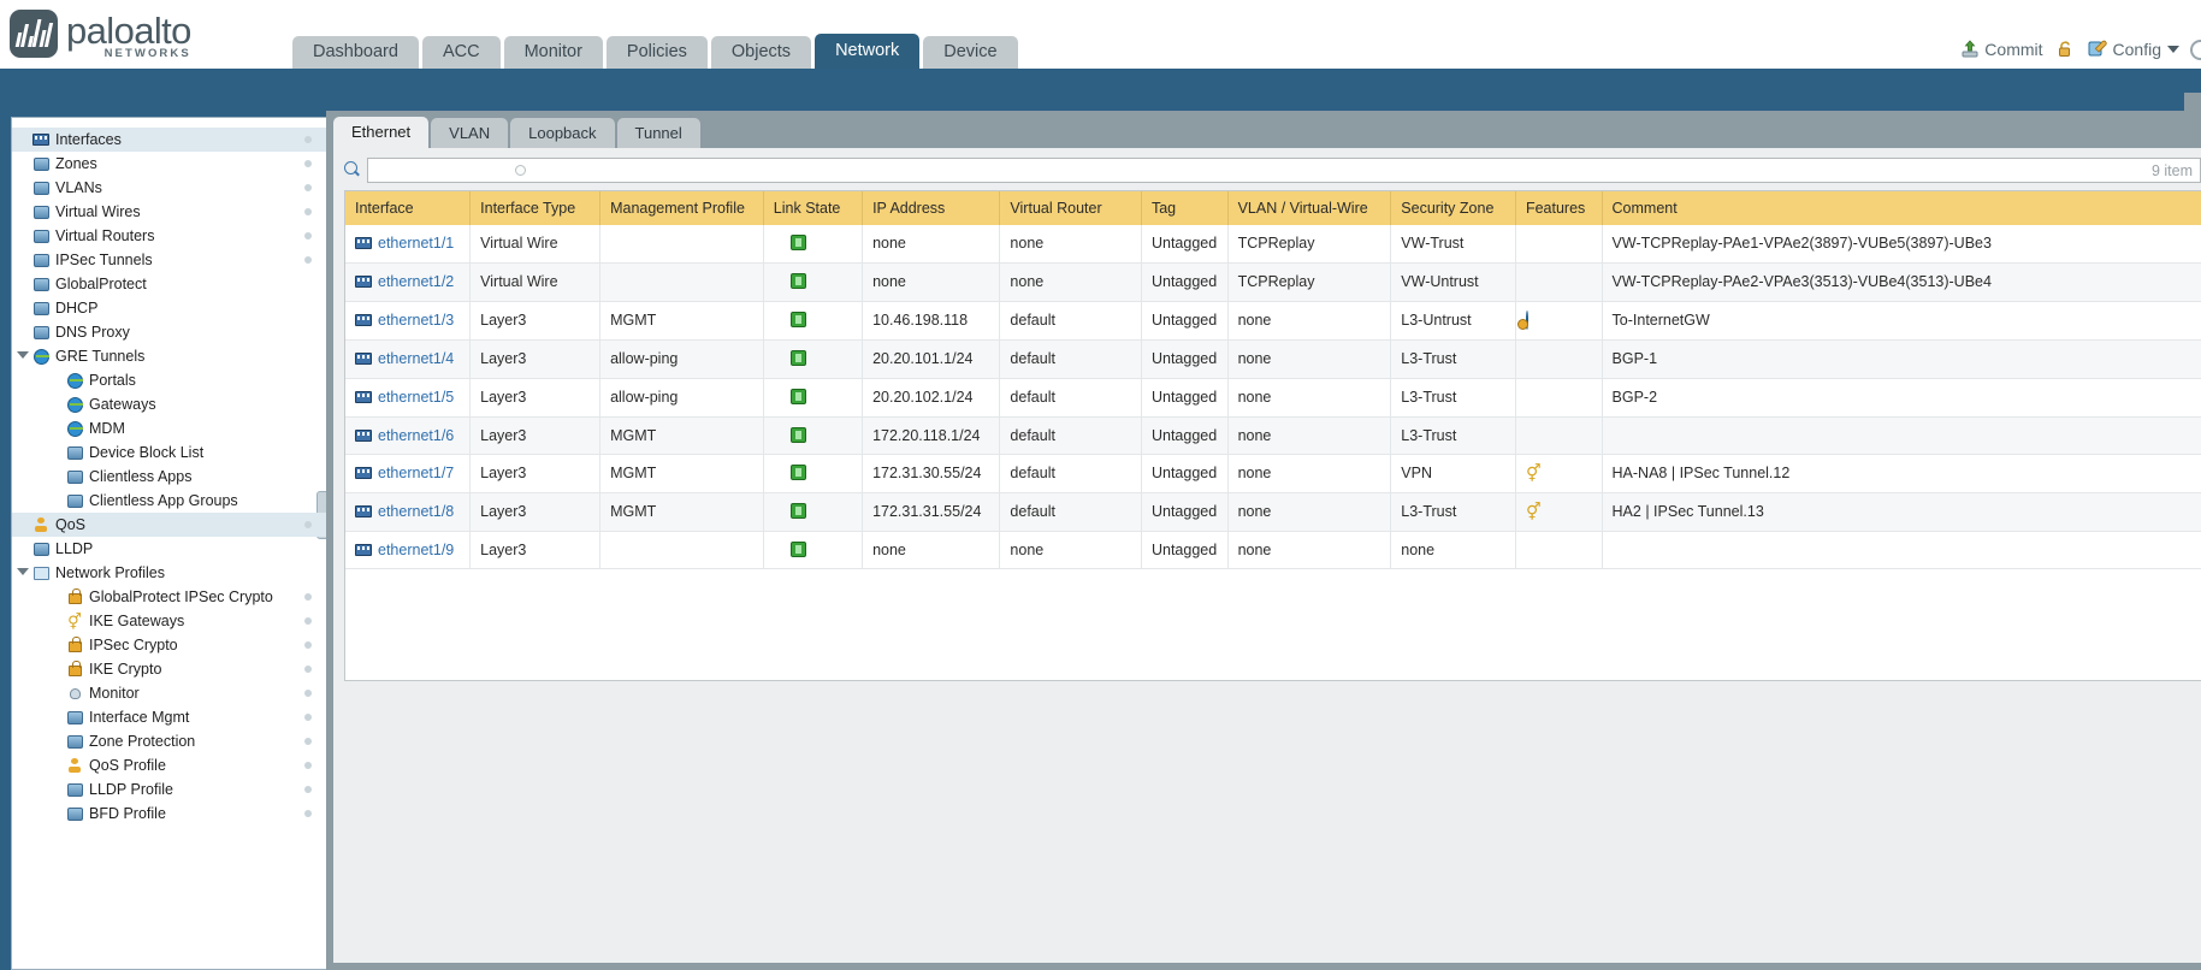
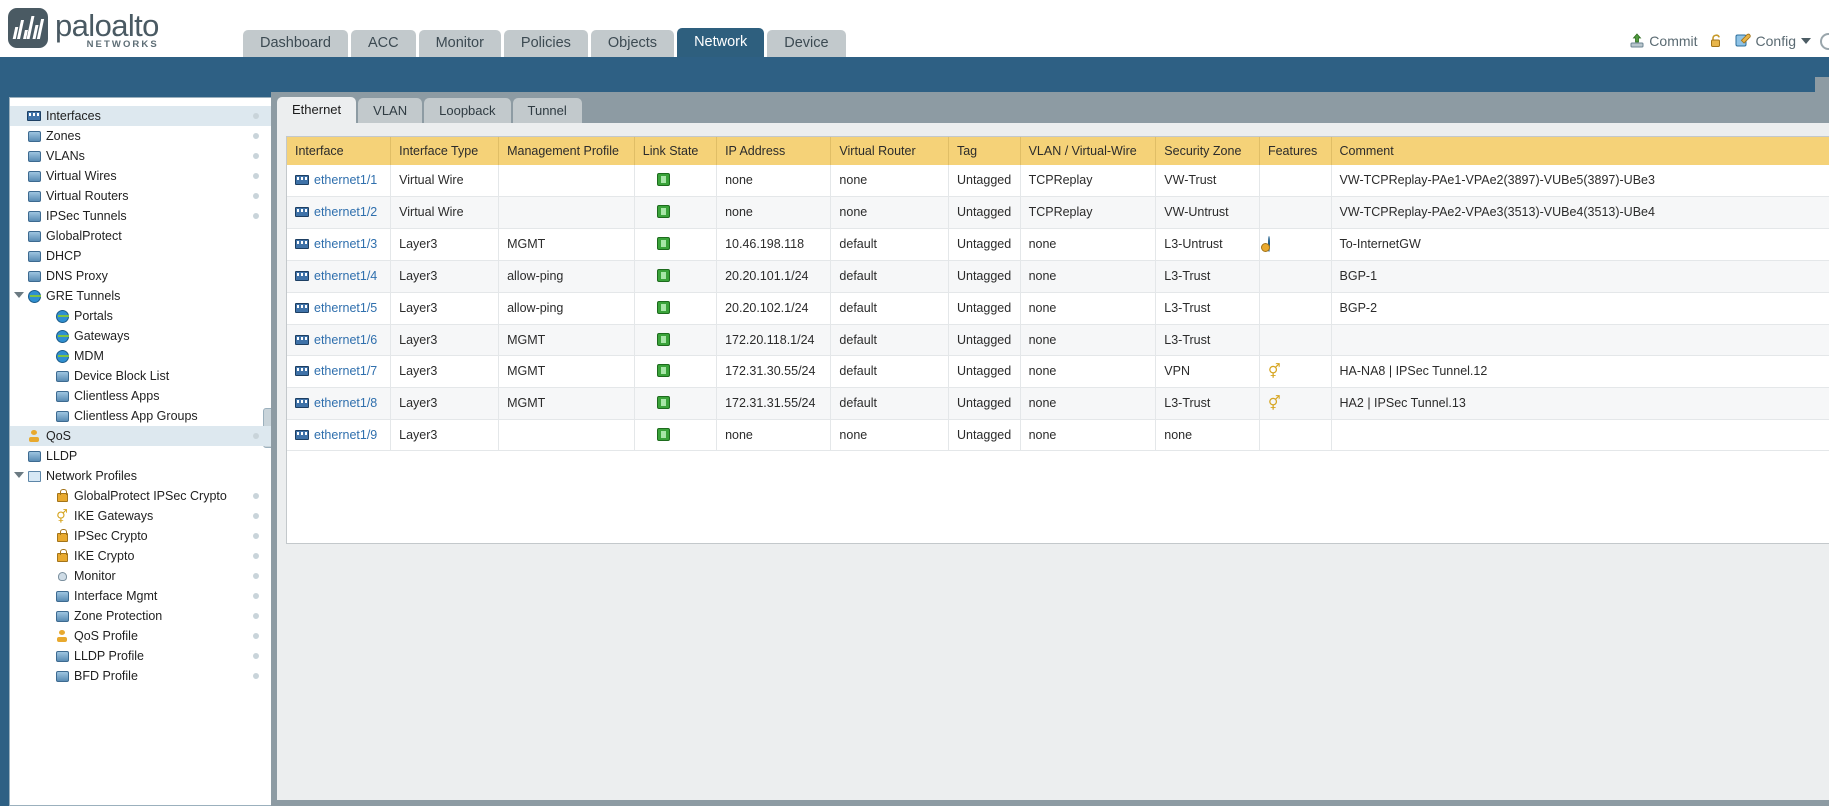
  paloalto
  NETWORKS
  Dashboard
  ACC
  Monitor
  Policies
  Objects
  Network
  Device
  Commit
  Config
  Interfaces
  Zones
  VLANs
  Virtual Wires
  Virtual Routers
  IPSec Tunnels
  GlobalProtect
  DHCP
  DNS Proxy
  GRE Tunnels
  Portals
  Gateways
  MDM
  Device Block List
  Clientless Apps
  Clientless App Groups
  QoS
  LLDP
  Network Profiles
  GlobalProtect IPSec Crypto
  ⚥
  IKE Gateways
  IPSec Crypto
  IKE Crypto
  Monitor
  Interface Mgmt
  Zone Protection
  QoS Profile
  LLDP Profile
  BFD Profile
  Ethernet
  VLAN
  Loopback
  Tunnel
- 9 item
  Interface	Interface Type	Management Profile	Link State	IP Address	Virtual Router	Tag	VLAN / Virtual-Wire	Security Zone	Features	Comment
  ethernet1/1	Virtual Wire			none	none	Untagged	TCPReplay	VW-Trust		VW-TCPReplay-PAe1-VPAe2(3897)-VUBe5(3897)-UBe3
  ethernet1/2	Virtual Wire			none	none	Untagged	TCPReplay	VW-Untrust		VW-TCPReplay-PAe2-VPAe3(3513)-VUBe4(3513)-UBe4
  ethernet1/3	Layer3	MGMT		10.46.198.118	default	Untagged	none	L3-Untrust		To-InternetGW
  ethernet1/4	Layer3	allow-ping		20.20.101.1/24	default	Untagged	none	L3-Trust		BGP-1
  ethernet1/5	Layer3	allow-ping		20.20.102.1/24	default	Untagged	none	L3-Trust		BGP-2
  ethernet1/6	Layer3	MGMT		172.20.118.1/24	default	Untagged	none	L3-Trust
  ethernet1/7	Layer3	MGMT		172.31.30.55/24	default	Untagged	none	VPN	⚥	HA-NA8 | IPSec Tunnel.12
  ethernet1/8	Layer3	MGMT		172.31.31.55/24	default	Untagged	none	L3-Trust	⚥	HA2 | IPSec Tunnel.13
  ethernet1/9	Layer3			none	none	Untagged	none	none
